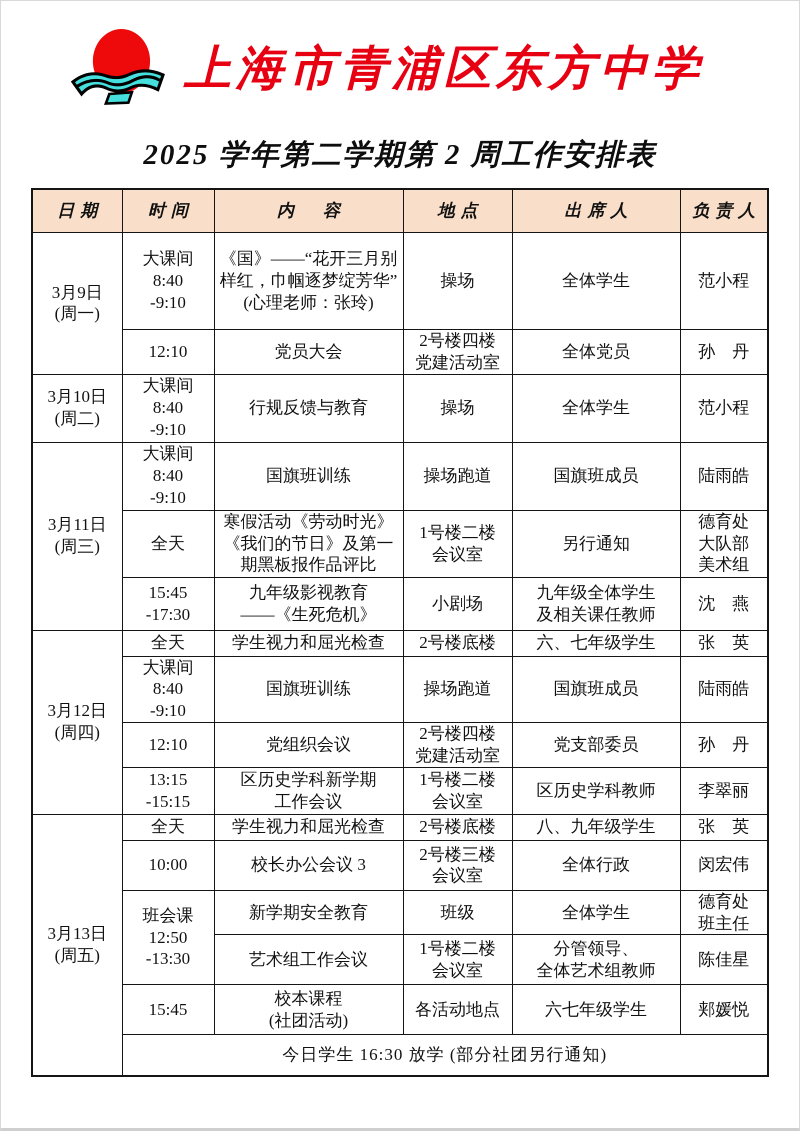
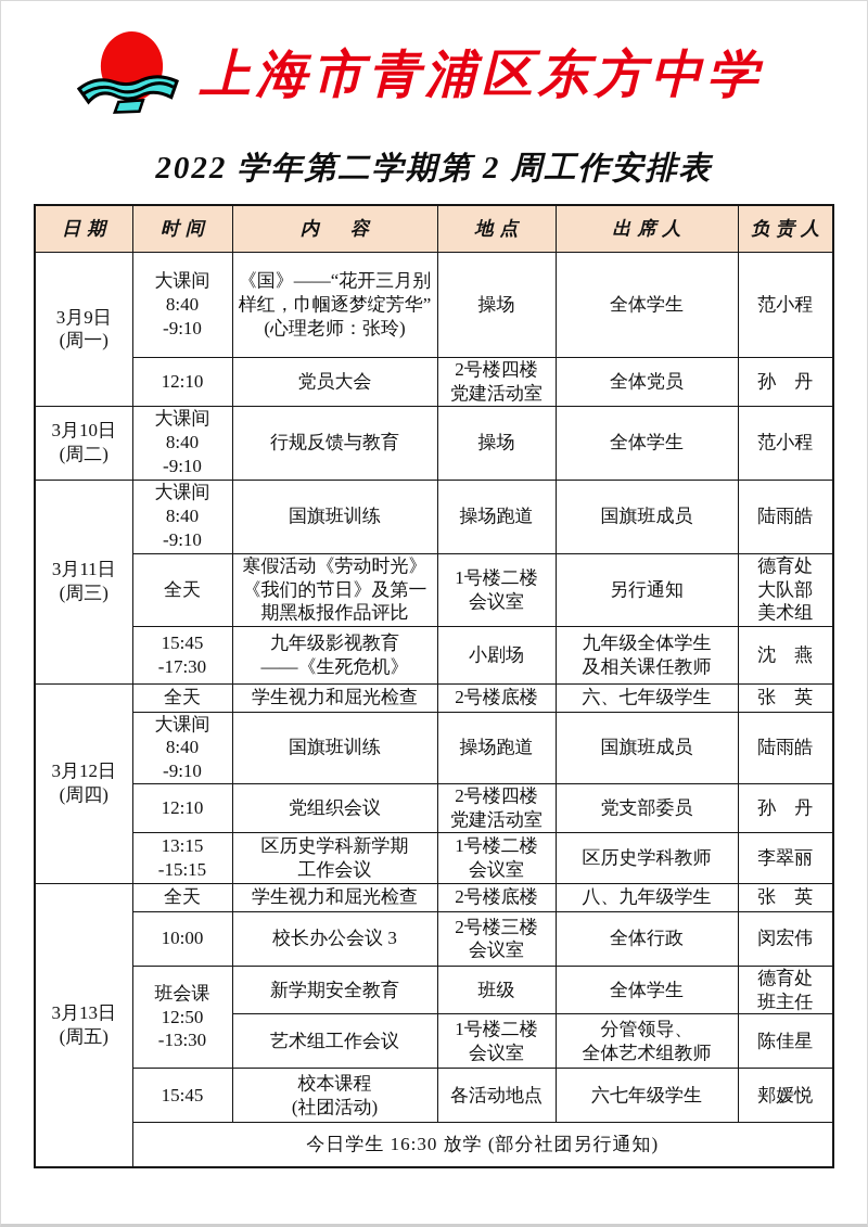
  上海市青浦区东方中学
- 2025 学年第二学期第 2 周工作安排表
+ 2022 学年第二学期第 2 周工作安排表
  日期	时间	内 容	地点	出席人	负责人
  3月9日 (周一)	大课间 8:40 -9:10	《国》——“花开三月别样红，巾帼逐梦绽芳华” (心理老师：张玲)	操场	全体学生	范小程
  12:10	党员大会	2号楼四楼 党建活动室	全体党员	孙 丹
  3月10日 (周二)	大课间 8:40 -9:10	行规反馈与教育	操场	全体学生	范小程
  3月11日 (周三)	大课间 8:40 -9:10	国旗班训练	操场跑道	国旗班成员	陆雨皓
  全天	寒假活动《劳动时光》《我们的节日》及第一期黑板报作品评比	1号楼二楼 会议室	另行通知	德育处 大队部 美术组
  15:45 -17:30	九年级影视教育 ——《生死危机》	小剧场	九年级全体学生 及相关课任教师	沈 燕
  3月12日 (周四)	全天	学生视力和屈光检查	2号楼底楼	六、七年级学生	张 英
  大课间 8:40 -9:10	国旗班训练	操场跑道	国旗班成员	陆雨皓
  12:10	党组织会议	2号楼四楼 党建活动室	党支部委员	孙 丹
  13:15 -15:15	区历史学科新学期 工作会议	1号楼二楼 会议室	区历史学科教师	李翠丽
  3月13日 (周五)	全天	学生视力和屈光检查	2号楼底楼	八、九年级学生	张 英
  10:00	校长办公会议 3	2号楼三楼 会议室	全体行政	闵宏伟
  班会课 12:50 -13:30	新学期安全教育	班级	全体学生	德育处 班主任
  艺术组工作会议	1号楼二楼 会议室	分管领导、 全体艺术组教师	陈佳星
  15:45	校本课程 (社团活动)	各活动地点	六七年级学生	郏媛悦
  今日学生 16:30 放学 (部分社团另行通知)
